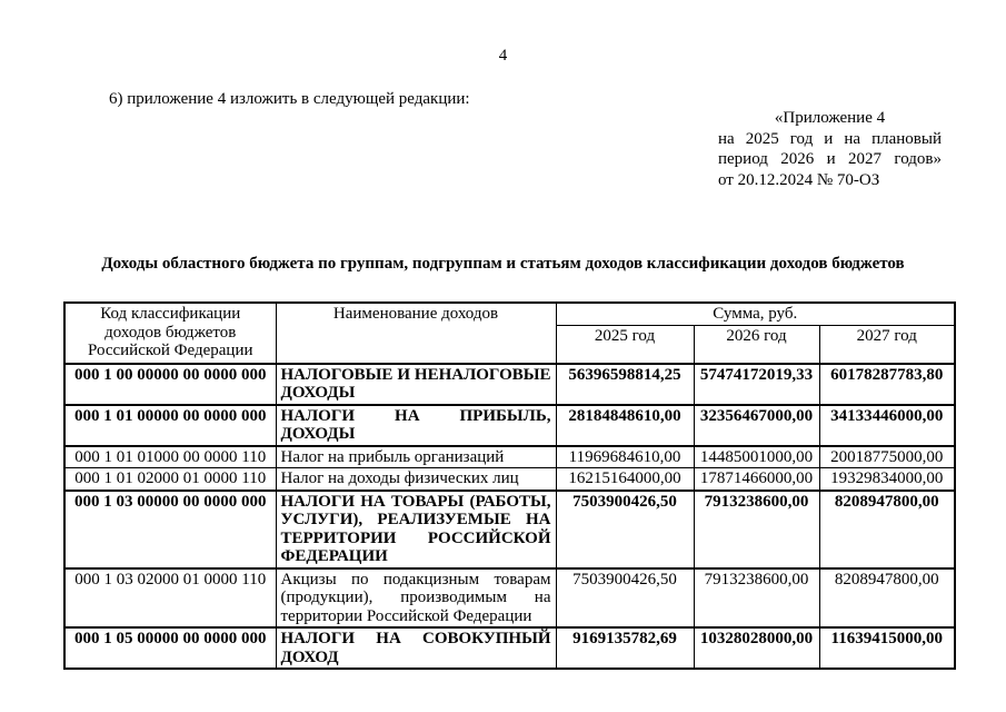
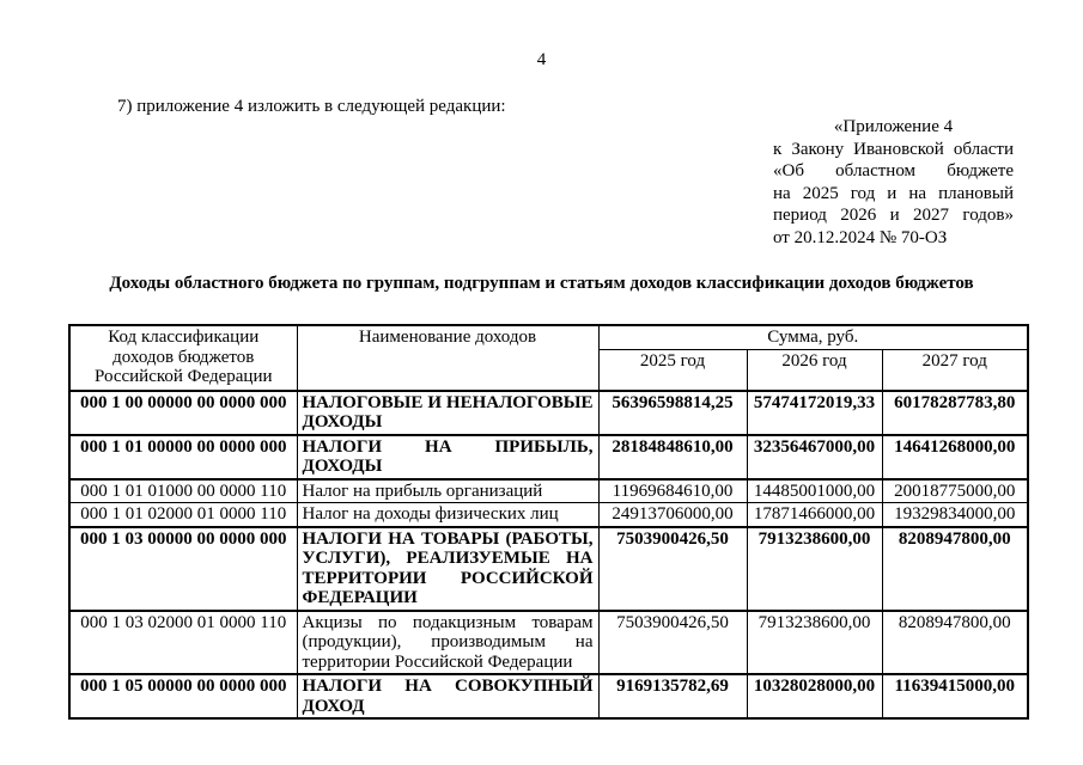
  4
- 6) приложение 4 изложить в следующей редакции:
+ 7) приложение 4 изложить в следующей редакции:
  «Приложение 4
+ к Закону Ивановской области
+ «Об областном бюджете
  на 2025 год и на плановый
  период 2026 и 2027 годов»
  от 20.12.2024 № 70-ОЗ
  Доходы областного бюджета по группам, подгруппам и статьям доходов классификации доходов бюджетов
  Код классификации доходов бюджетов Российской Федерации	Наименование доходов	Сумма, руб.
  2025 год	2026 год	2027 год
  000 1 00 00000 00 0000 000	НАЛОГОВЫЕ И НЕНАЛОГОВЫЕ ДОХОДЫ	56396598814,25	57474172019,33	60178287783,80
- 000 1 01 00000 00 0000 000	НАЛОГИ НА ПРИБЫЛЬ, ДОХОДЫ	28184848610,00	32356467000,00	34133446000,00
+ 000 1 01 00000 00 0000 000	НАЛОГИ НА ПРИБЫЛЬ, ДОХОДЫ	28184848610,00	32356467000,00	14641268000,00
  000 1 01 01000 00 0000 110	Налог на прибыль организаций	11969684610,00	14485001000,00	20018775000,00
- 000 1 01 02000 01 0000 110	Налог на доходы физических лиц	16215164000,00	17871466000,00	19329834000,00
+ 000 1 01 02000 01 0000 110	Налог на доходы физических лиц	24913706000,00	17871466000,00	19329834000,00
  000 1 03 00000 00 0000 000	НАЛОГИ НА ТОВАРЫ (РАБОТЫ, УСЛУГИ), РЕАЛИЗУЕМЫЕ НА ТЕРРИТОРИИ РОССИЙСКОЙ ФЕДЕРАЦИИ	7503900426,50	7913238600,00	8208947800,00
  000 1 03 02000 01 0000 110	Акцизы по подакцизным товарам (продукции), производимым на территории Российской Федерации	7503900426,50	7913238600,00	8208947800,00
  000 1 05 00000 00 0000 000	НАЛОГИ НА СОВОКУПНЫЙ ДОХОД	9169135782,69	10328028000,00	11639415000,00
